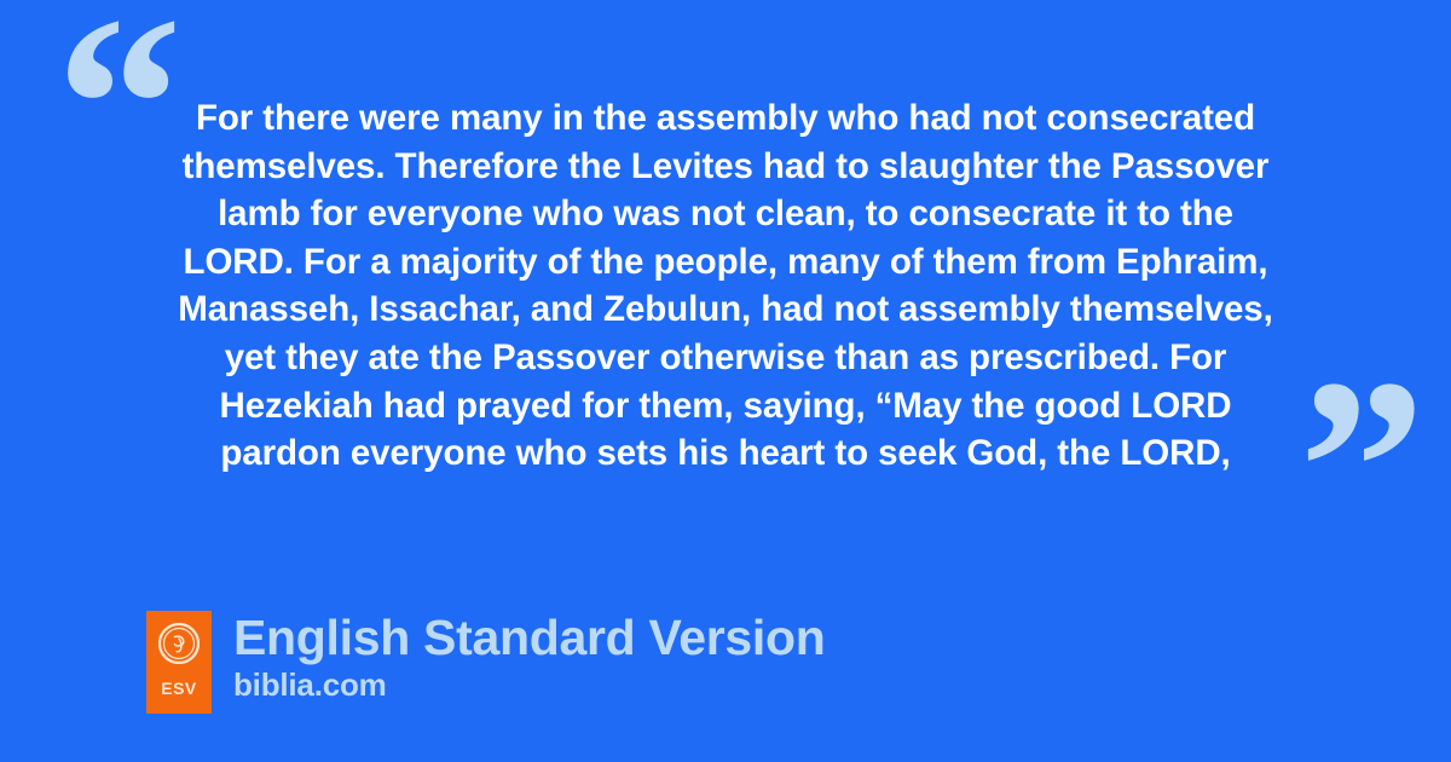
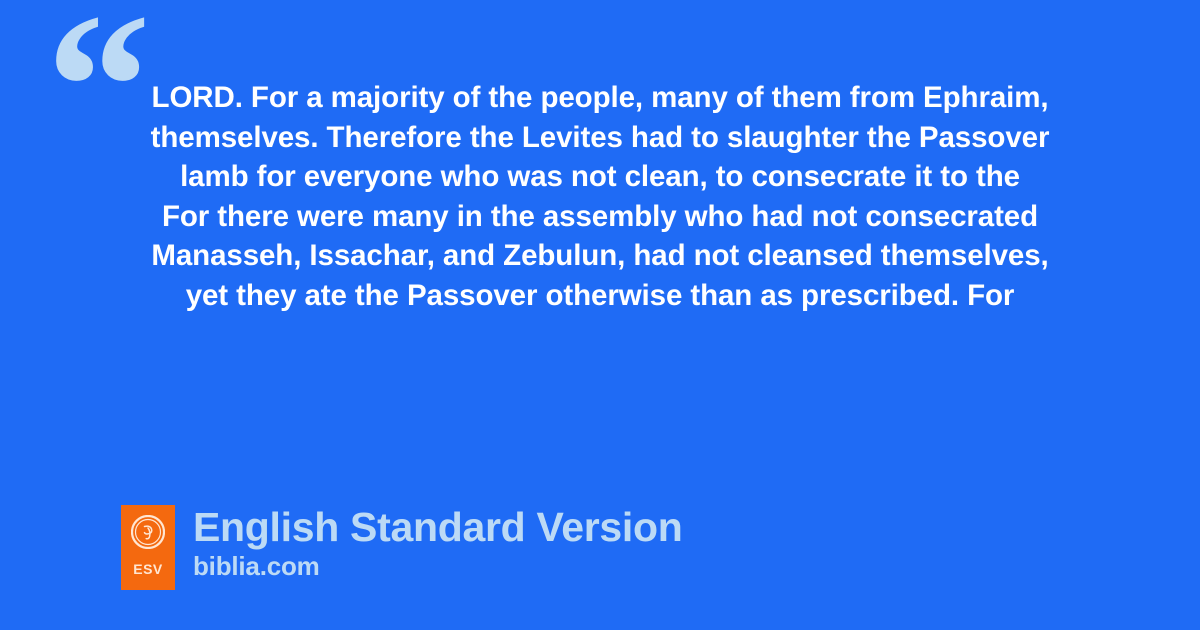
  “
- For there were many in the assembly who had not consecrated
+ LORD. For a majority of the people, many of them from Ephraim,
  themselves. Therefore the Levites had to slaughter the Passover
  lamb for everyone who was not clean, to consecrate it to the
- LORD. For a majority of the people, many of them from Ephraim,
+ For there were many in the assembly who had not consecrated
- Manasseh, Issachar, and Zebulun, had not assembly themselves,
+ Manasseh, Issachar, and Zebulun, had not cleansed themselves,
  yet they ate the Passover otherwise than as prescribed. For
- Hezekiah had prayed for them, saying, “May the good LORD
- pardon everyone who sets his heart to seek God, the LORD,
- ”
  ESV
  English Standard Version
  biblia.com
